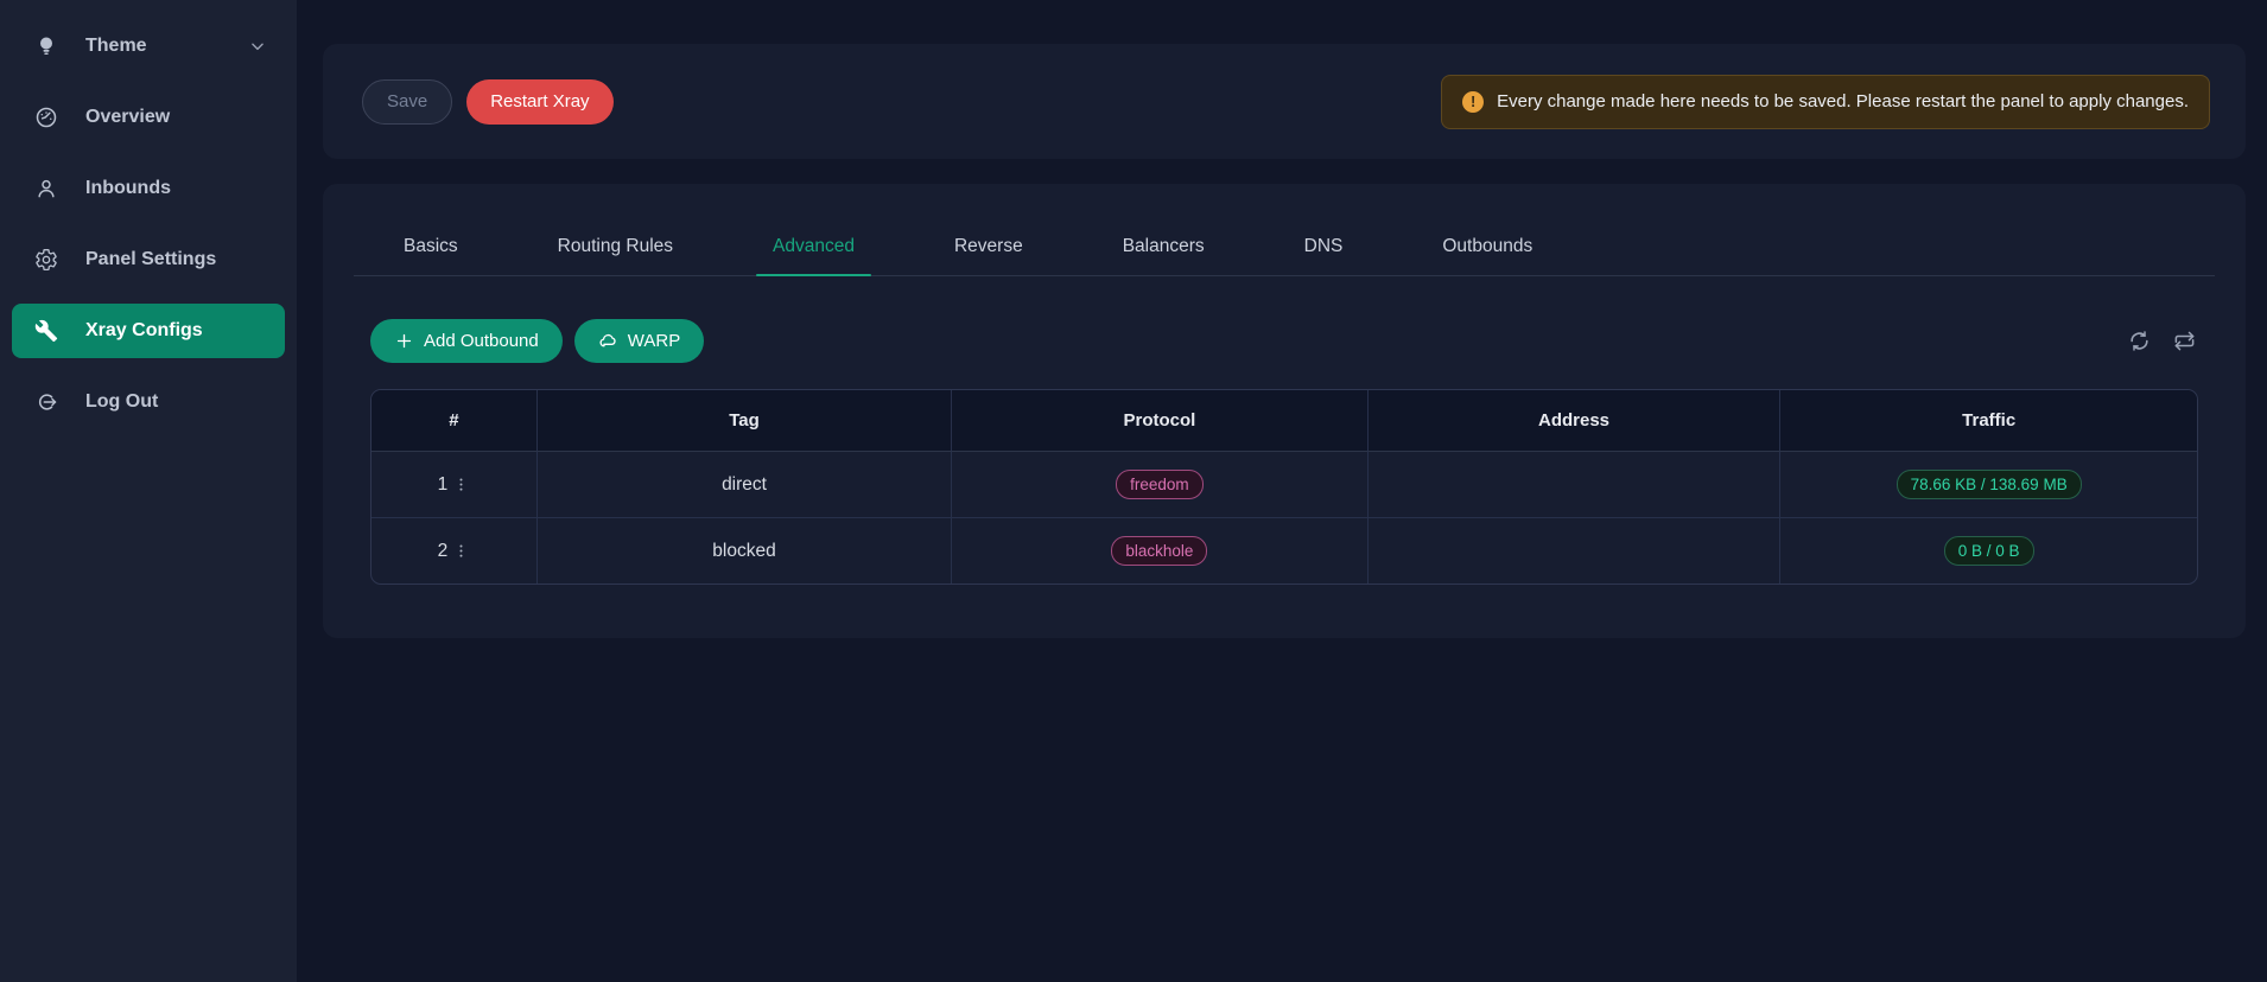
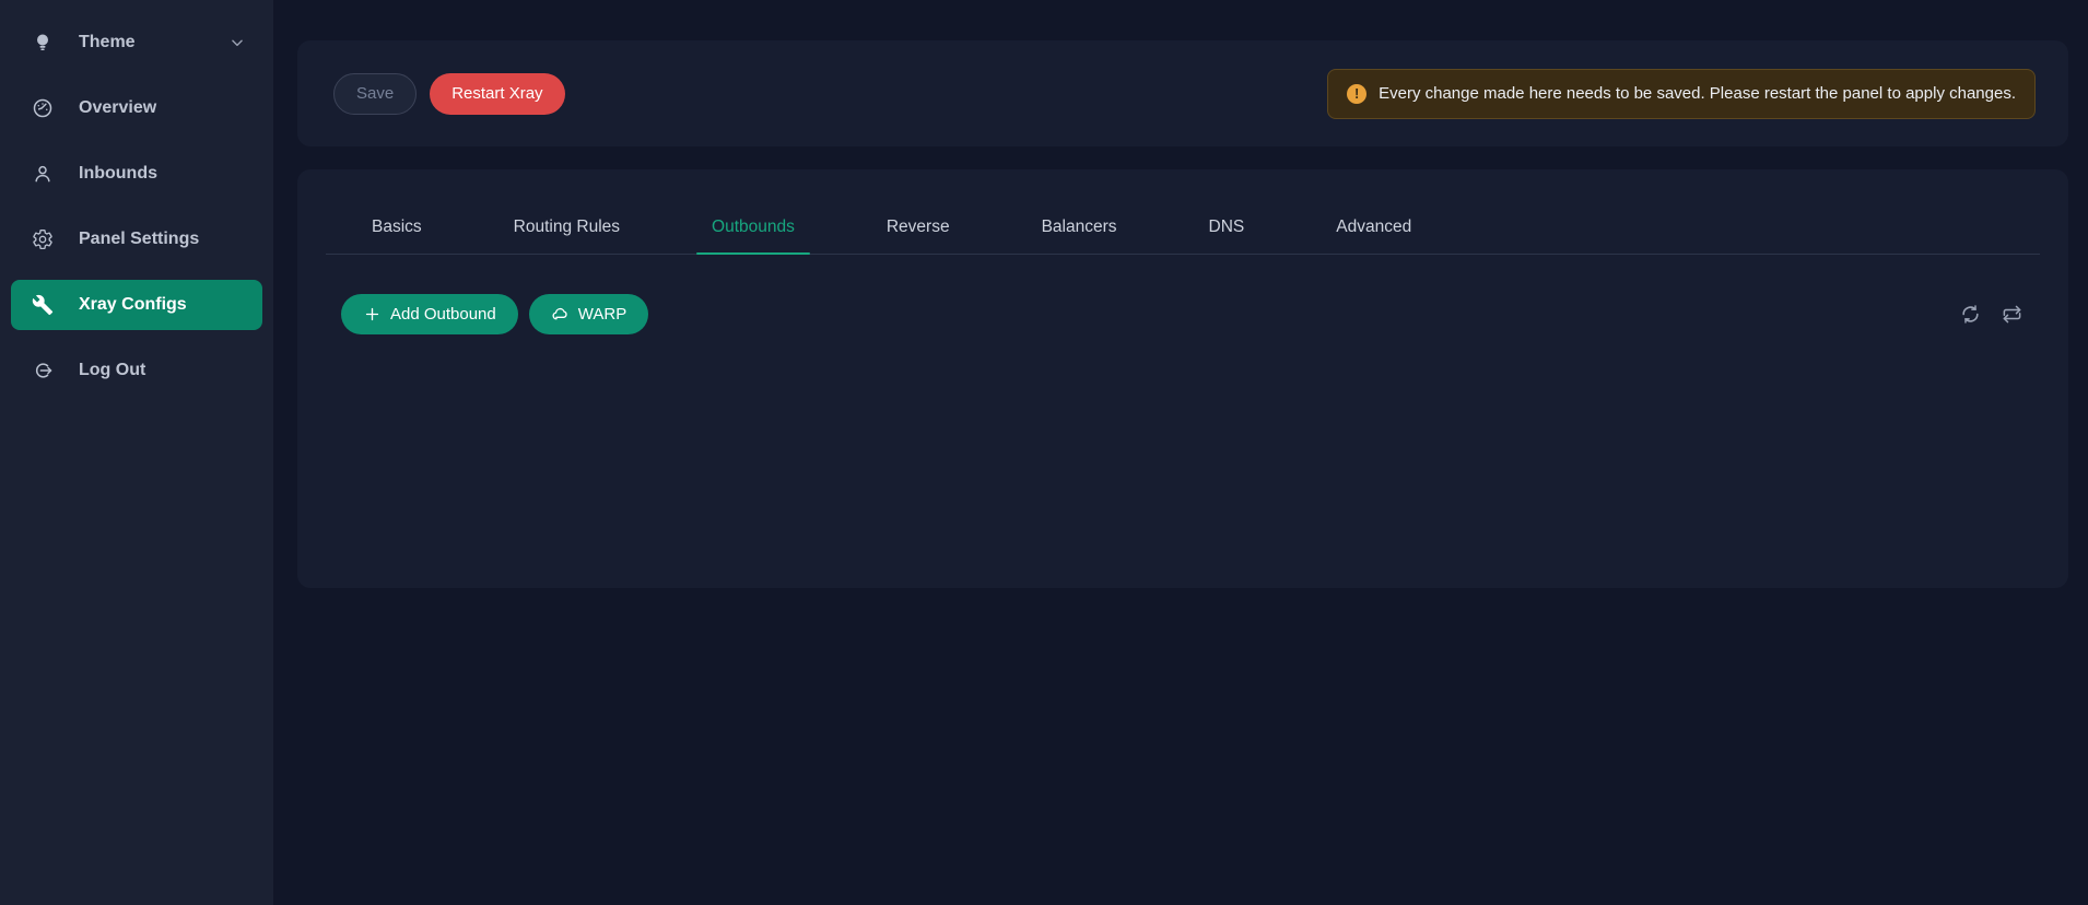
  Theme
  Overview
  Inbounds
  Panel Settings
  Xray Configs
  Log Out
  Save
  Restart Xray
  !
  Every change made here needs to be saved. Please restart the panel to apply changes.
  Basics
  Routing Rules
- Advanced
+ Outbounds
  Reverse
  Balancers
  DNS
- Outbounds
+ Advanced
  Add Outbound
  WARP
- #	Tag	Protocol	Address	Traffic
- 1	direct	freedom		78.66 KB / 138.69 MB
- 2	blocked	blackhole		0 B / 0 B
